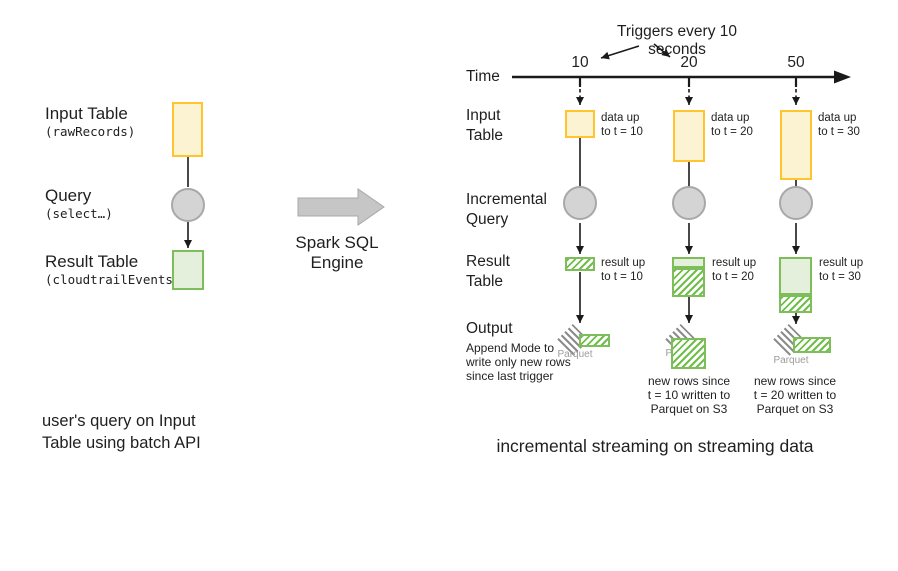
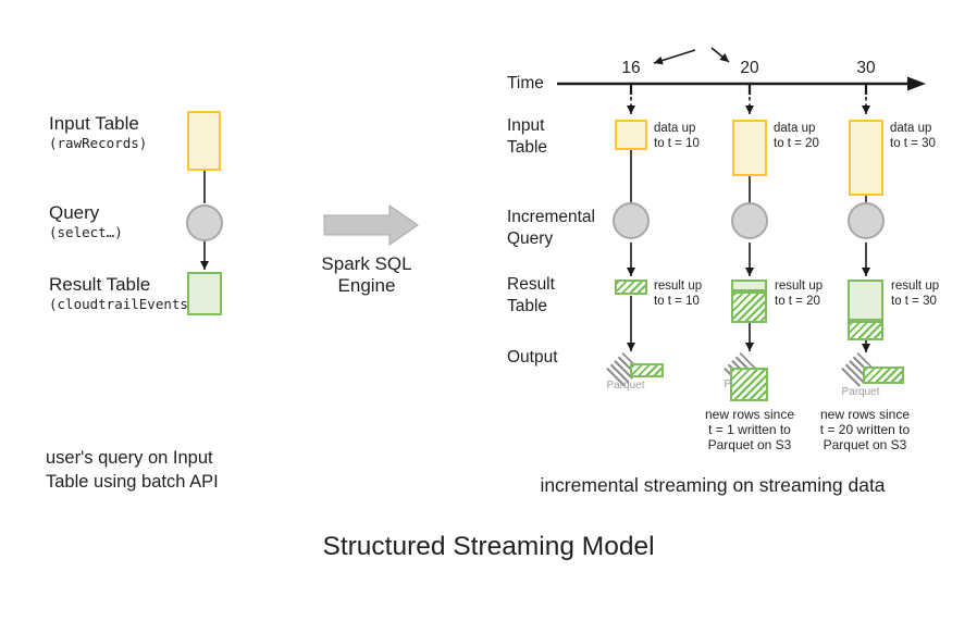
  Input Table
  (rawRecords)
  Query
  (select…)
  Result Table
  (cloudtrailEvents
  Spark SQL
  Engine
  user's query on Input
  Table using batch API
- Triggers every 10 seconds
  Time
- 10
+ 16
  20
- 50
+ 30
  Input
  Table
  Incremental
  Query
  Result
  Table
  Output
- Append Mode to
- write only new rows
- since last trigger
  data up
  to t = 10
  result up
  to t = 10
  Parquet
  data up
  to t = 20
  result up
  to t = 20
  new rows since
- t = 10 written to
+ t = 1 written to
  Parquet on S3
  data up
  to t = 30
  result up
  to t = 30
  Parquet
  new rows since
  t = 20 written to
  Parquet on S3
  incremental streaming on streaming data
+ Structured Streaming Model
